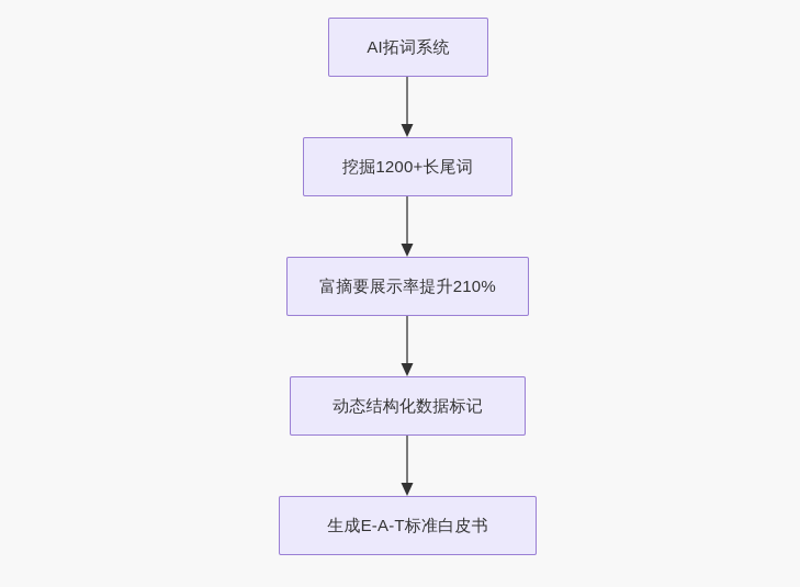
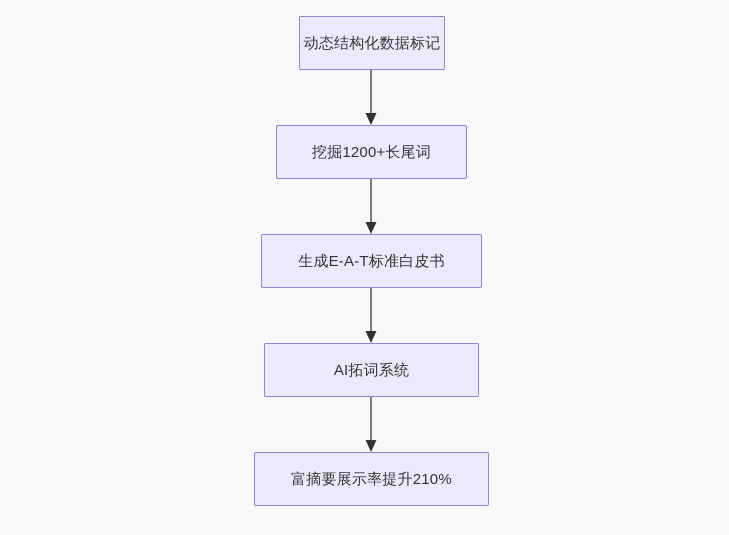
- AI拓词系统
+ 动态结构化数据标记
  挖掘1200+长尾词
- 富摘要展示率提升210%
+ 生成E-A-T标准白皮书
- 动态结构化数据标记
+ AI拓词系统
- 生成E-A-T标准白皮书
+ 富摘要展示率提升210%
